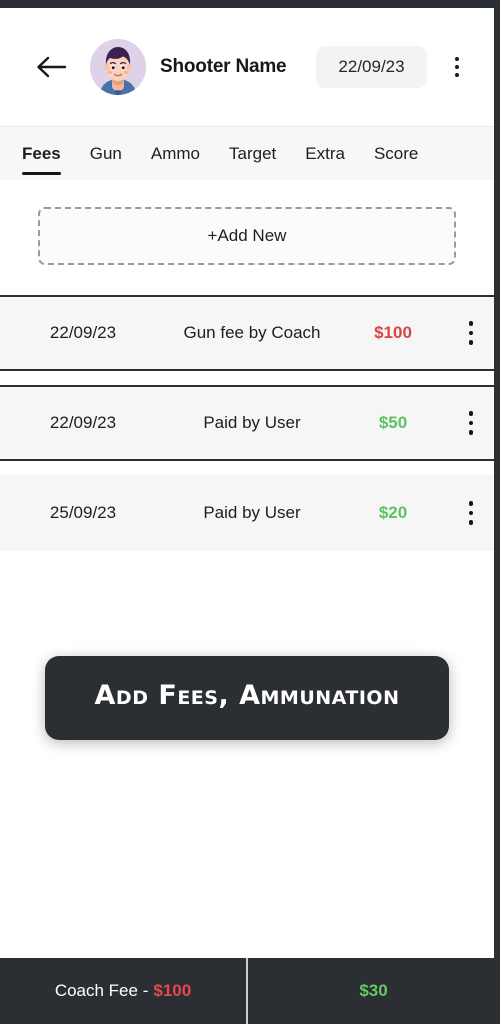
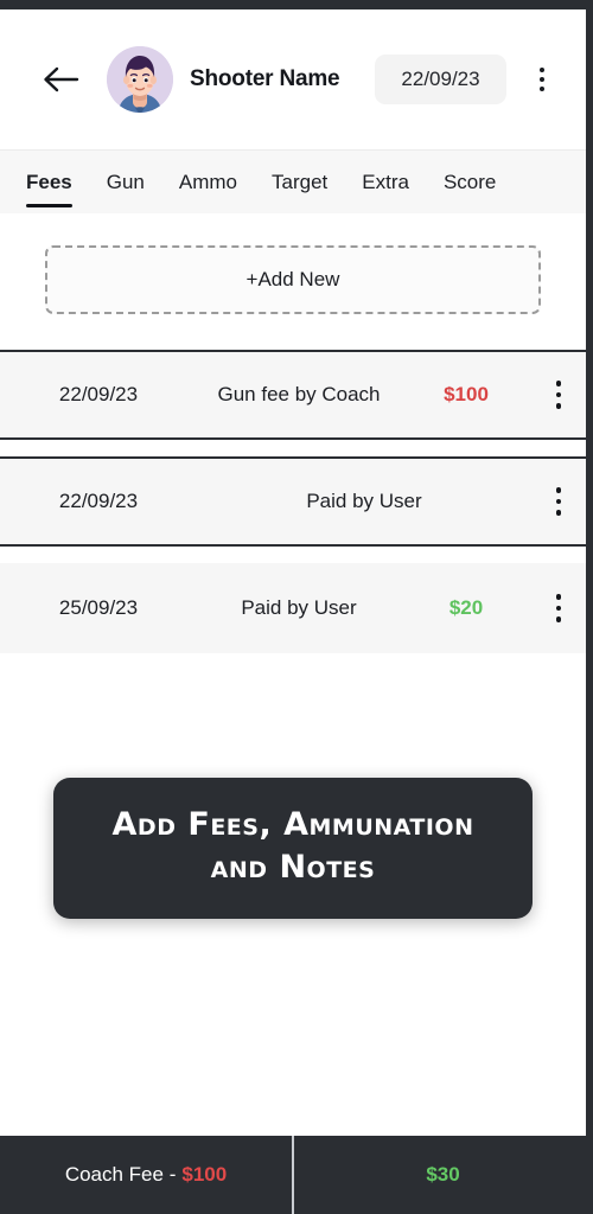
  Shooter Name
  22/09/23
  Fees
  Gun
  Ammo
  Target
  Extra
  Score
  +Add New
  22/09/23
  Gun fee by Coach
  $100
  22/09/23
  Paid by User
- $50
  25/09/23
  Paid by User
  $20
  Add Fees, Ammunation
+ and Notes
  Coach Fee -
  $100
  $30
